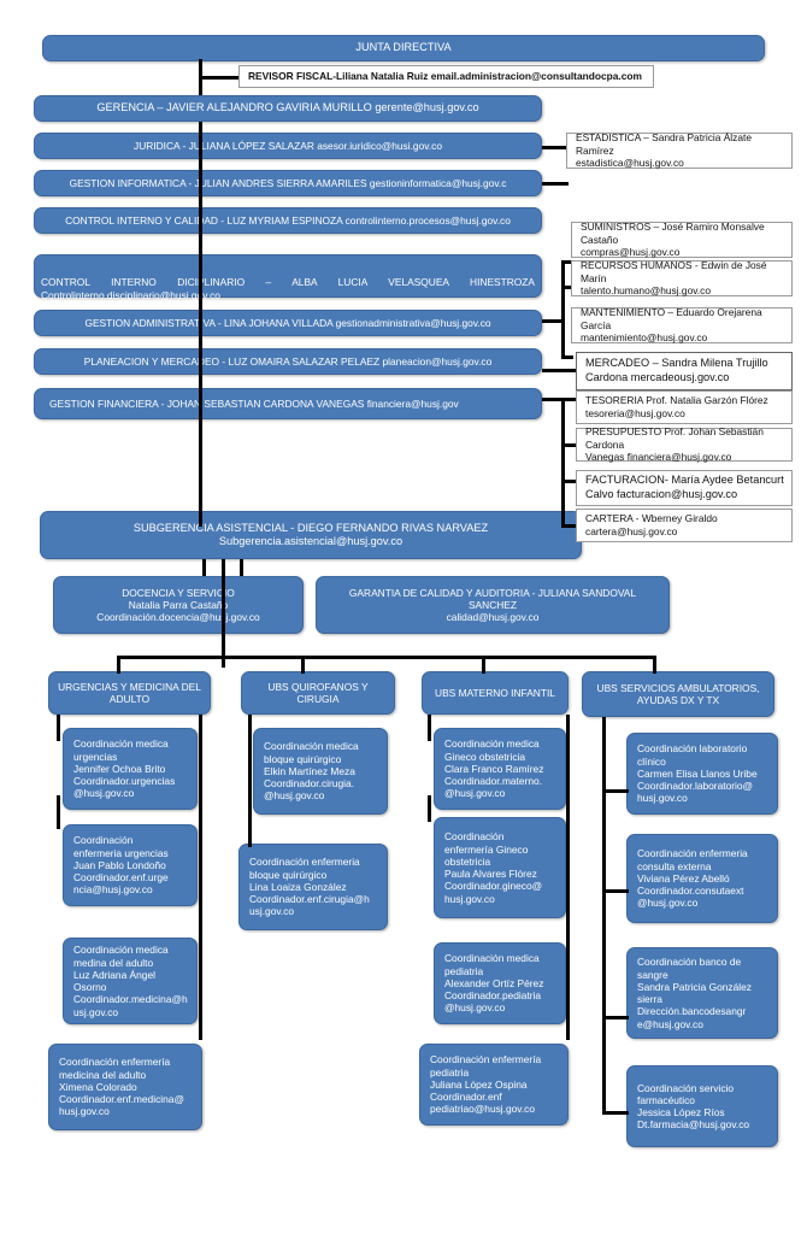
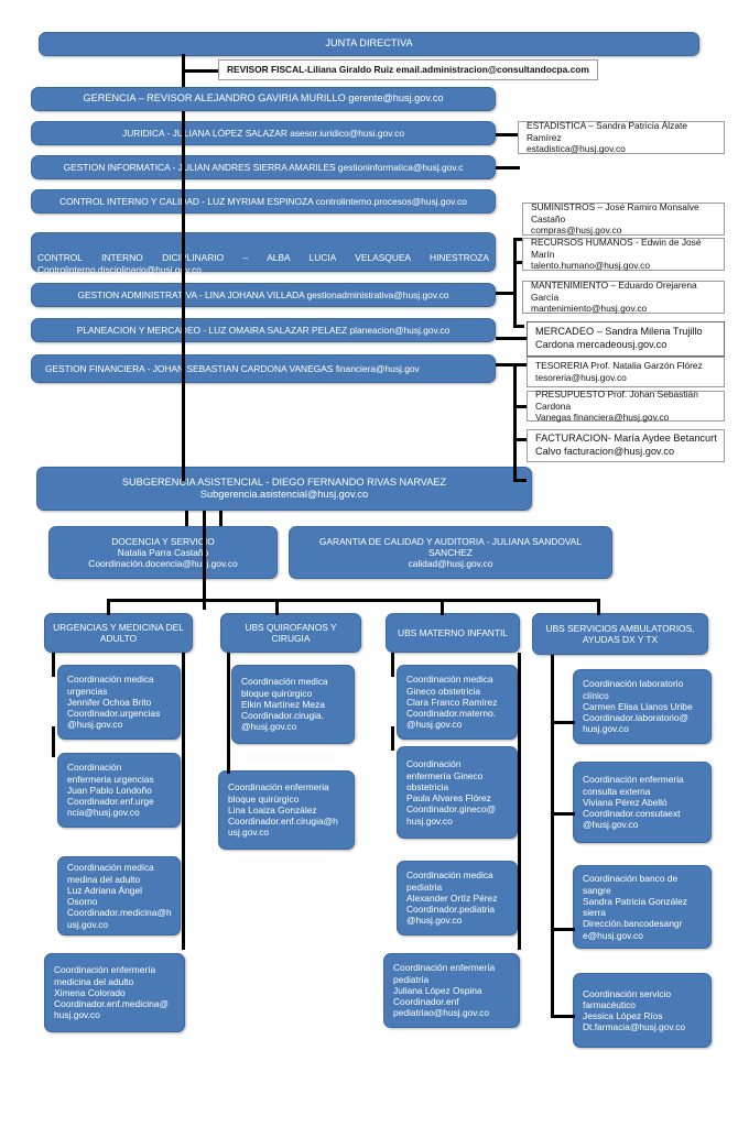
  JUNTA DIRECTIVA
- REVISOR FISCAL-Liliana Natalia Ruiz email.administracion@consultandocpa.com
+ REVISOR FISCAL-Liliana Giraldo Ruiz email.administracion@consultandocpa.com
- GERENCIA – JAVIER ALEJANDRO GAVIRIA MURILLO gerente@husj.gov.co
+ GERENCIA – REVISOR ALEJANDRO GAVIRIA MURILLO gerente@husj.gov.co
  JURIDICA - JULIANA LÓPEZ SALAZAR asesor.iuridico@husi.gov.co
  GESTION INFORMATICA - JULIAN ANDRES SIERRA AMARILES gestioninformatica@husj.gov.c
  CONTROL INTERNO Y CALIAD - LUZ MYRIAM ESPINOZA controlinterno.procesos@husj.gov.co
  CONTROL INTERNO DICILINARIO – ALBA LUCIA VELASQUEA HINESTROZA
  Controlinterno.disciplinario@husj.gv.co
  GESTION ADMINISTRATVA - LINA JOHANA VILLADA gestionadministrativa@husj.gov.co
  PLANEACION Y MERCAEO - LUZ OMAIRA SALAZAR PELAEZ planeacion@husj.gov.co
  GESTION FINANCIERA - JOHA SEBASTIAN CARDONA VANEGAS financiera@husj.gov
  ESTADISTICA – Sandra Patricia Álzate Ramírez
  estadistica@husj.gov.co
  SUMINISTROS – José Ramiro Monsalve Castaño
  compras@husj.gov.co
  RECURSOS HUMANOS - Edwin de José Marín
  talento.humano@husj.gov.co
  MANTENIMIENTO – Eduardo Orejarena García
  mantenimiento@husj.gov.co
  MERCADEO – Sandra Milena Trujillo
  Cardona mercadeousj.gov.co
  TESORERIA Prof. Natalia Garzón Flórez
  tesoreria@husj.gov.co
  PRESUPUESTO Prof. Johan Sebastián Cardona
  Vanegas financiera@husj.gov.co
  FACTURACION- María Aydee Betancurt
  Calvo facturacion@husj.gov.co
- CARTERA - Wberney Giraldo
- cartera@husj.gov.co
  SUBGERENCIA ASISTENCIAL - DIEGO FERNANDO RIVAS NARVAEZ
  Subgerencia.asistencial@husj.gov.co
  DOCENCIA Y SERVICIO
  Natalia Parra Castañ
  Coordinación.docencia@huj.gov.co
  GARANTIA DE CALIDAD Y AUDITORIA - JULIANA SANDOVAL
  SANCHEZ
  calidad@husj.gov.co
  URGENCIAS Y MEDICINA DEL
  ADULTO
  Coordinación medica
  urgencias
  Jennifer Ochoa Brito
  Coordinador.urgencias
  @husj.gov.co
  Coordinación
  enfermeria urgencias
  Juan Pablo Londoño
  Coordinador.enf.urge
  ncia@husj.gov.co
  Coordinación medica
  medina del adulto
  Luz Adriana Ángel
  Osorno
  Coordinador.medicina@h
  usj.gov.co
  Coordinación enfermería
  medicina del adulto
  Ximena Colorado
  Coordinador.enf.medicina@
  husj.gov.co
  UBS QUIROFANOS Y CIRUGIA
  Coordinación medica
  bloque quirúrgico
  Elkin Martínez Meza
  Coordinador.cirugia.
  @husj.gov.co
  Coordinación enfermeria
  bloque quirúrgico
  Lina Loaiza González
  Coordinador.enf.cirugia@h
  usj.gov.co
  UBS MATERNO INFANTIL
  Coordinación medica
  Gineco obstetricia
  Clara Franco Ramírez
  Coordinador.materno.
  @husj.gov.co
  Coordinación
  enfermería Gineco
  obstetricia
  Paula Alvares Flórez
  Coordinador.gineco@
  husj.gov.co
  Coordinación medica
  pediatria
  Alexander Ortíz Pérez
  Coordinador.pediatria
  @husj.gov.co
  Coordinación enfermería
  pediatria
  Juliana López Ospina
  Coordinador.enf
  pediatriao@husj.gov.co
  UBS SERVICIOS AMBULATORIOS,
  AYUDAS DX Y TX
  Coordinación laboratorio
  clínico
  Carmen Elisa Llanos Uribe
  Coordinador.laboratorio@
  husj.gov.co
  Coordinación enfermeria
  consulta externa
  Viviana Pérez Abelló
  Coordinador.consutaext
  @husj.gov.co
  Coordinación banco de
  sangre
  Sandra Patricia González
  sierra
  Dirección.bancodesangr
  e@husj.gov.co
  Coordinación servicio
  farmacéutico
  Jessica López Ríos
  Dt.farmacia@husj.gov.co
